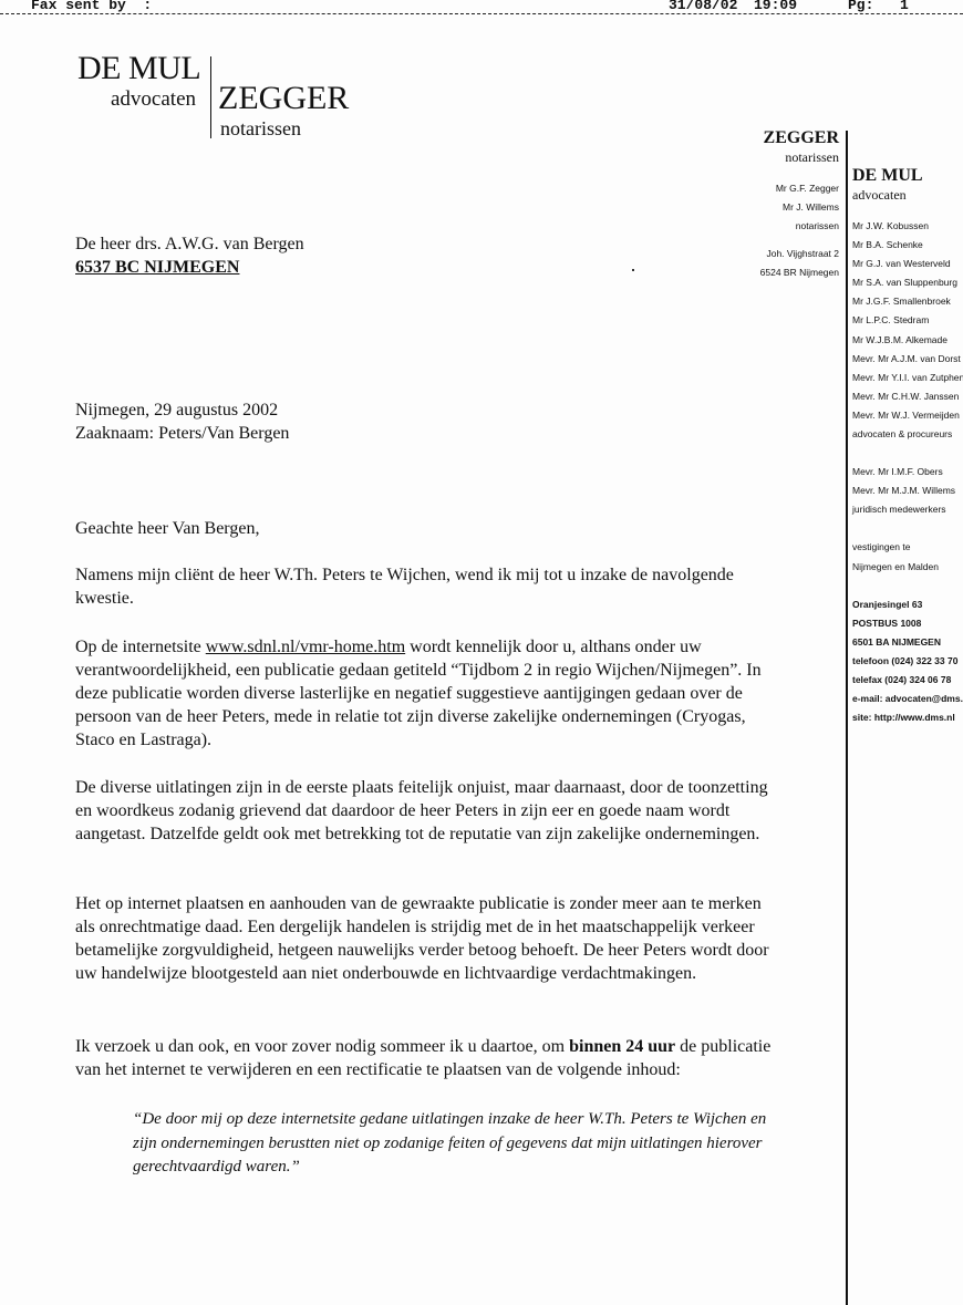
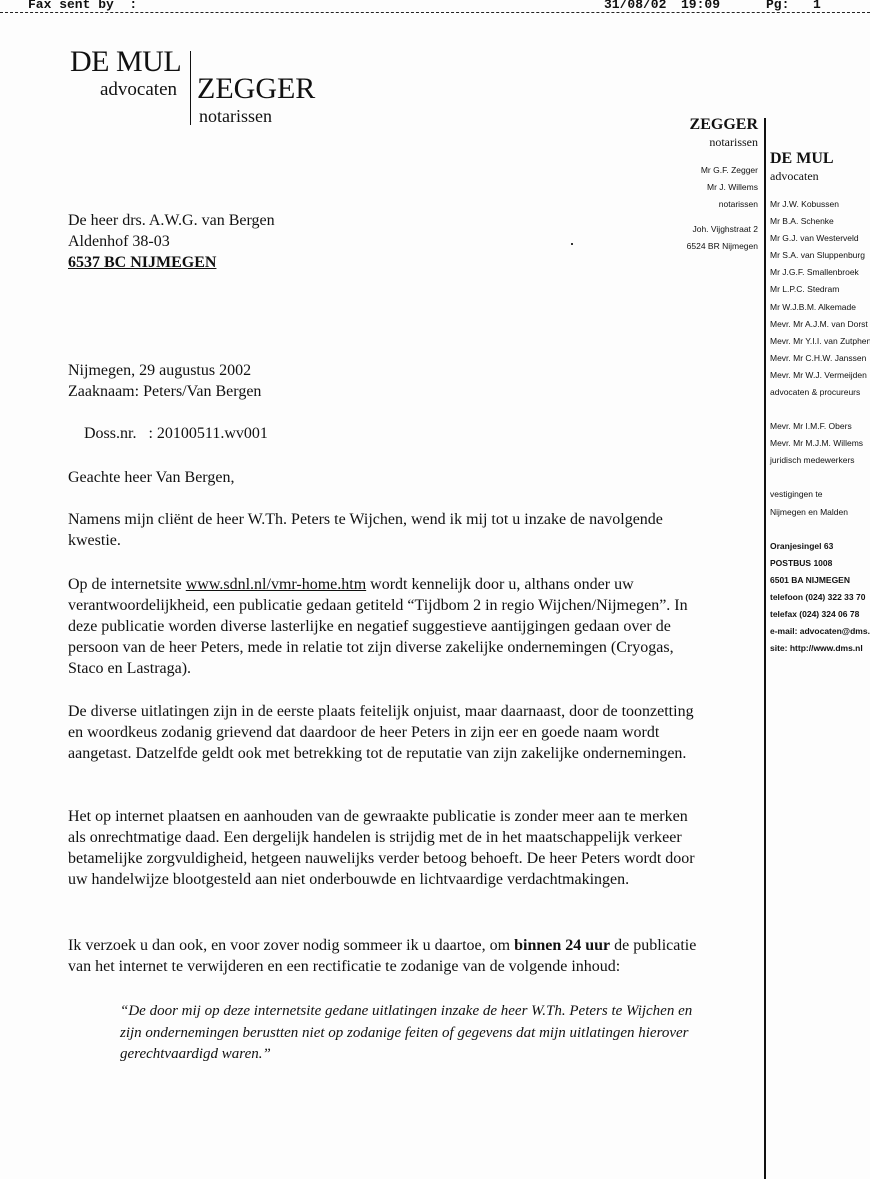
  Fax sent by :
  31/08/02
  19:09
  Pg:
  1
  DE MUL
  advocaten
  ZEGGER
  notarissen
  ZEGGER
  notarissen
  Mr G.F. Zegger
  Mr J. Willems
  notarissen
  Joh. Vijghstraat 2
  6524 BR Nijmegen
  DE MUL
  advocaten
  Mr J.W. Kobussen
  Mr B.A. Schenke
  Mr G.J. van Westerveld
  Mr S.A. van Sluppenburg
  Mr J.G.F. Smallenbroek
  Mr L.P.C. Stedram
  Mr W.J.B.M. Alkemade
  Mevr. Mr A.J.M. van Dorst
  Mevr. Mr Y.I.I. van Zutphen
  Mevr. Mr C.H.W. Janssen
  Mevr. Mr W.J. Vermeijden
  advocaten & procureurs
  Mevr. Mr I.M.F. Obers
  Mevr. Mr M.J.M. Willems
  juridisch medewerkers
  vestigingen te
  Nijmegen en Malden
  Oranjesingel 63
  POSTBUS 1008
  6501 BA NIJMEGEN
  telefoon (024) 322 33 70
  telefax (024) 324 06 78
  e-mail: advocaten@dms.
  site: http://www.dms.nl
  De heer drs. A.W.G. van Bergen
+ Aldenhof 38-03
  6537 BC NIJMEGEN
  Nijmegen, 29 augustus 2002
  Zaaknaam: Peters/Van Bergen
+ Doss.nr. : 20100511.wv001
  Geachte heer Van Bergen,
  Namens mijn cliënt de heer W.Th. Peters te Wijchen, wend ik mij tot u inzake de navolgende kwestie.
  Op de internetsite www.sdnl.nl/vmr-home.htm wordt kennelijk door u, althans onder uw verantwoordelijkheid, een publicatie gedaan getiteld “Tijdbom 2 in regio Wijchen/Nijmegen”. In deze publicatie worden diverse lasterlijke en negatief suggestieve aantijgingen gedaan over de persoon van de heer Peters, mede in relatie tot zijn diverse zakelijke ondernemingen (Cryogas, Staco en Lastraga).
  De diverse uitlatingen zijn in de eerste plaats feitelijk onjuist, maar daarnaast, door de toonzetting en woordkeus zodanig grievend dat daardoor de heer Peters in zijn eer en goede naam wordt aangetast. Datzelfde geldt ook met betrekking tot de reputatie van zijn zakelijke ondernemingen.
  Het op internet plaatsen en aanhouden van de gewraakte publicatie is zonder meer aan te merken als onrechtmatige daad. Een dergelijk handelen is strijdig met de in het maatschappelijk verkeer betamelijke zorgvuldigheid, hetgeen nauwelijks verder betoog behoeft. De heer Peters wordt door uw handelwijze blootgesteld aan niet onderbouwde en lichtvaardige verdachtmakingen.
- Ik verzoek u dan ook, en voor zover nodig sommeer ik u daartoe, om binnen 24 uur de publicatie van het internet te verwijderen en een rectificatie te plaatsen van de volgende inhoud:
+ Ik verzoek u dan ook, en voor zover nodig sommeer ik u daartoe, om binnen 24 uur de publicatie van het internet te verwijderen en een rectificatie te zodanige van de volgende inhoud:
  “De door mij op deze internetsite gedane uitlatingen inzake de heer W.Th. Peters te Wijchen en zijn ondernemingen berustten niet op zodanige feiten of gegevens dat mijn uitlatingen hierover gerechtvaardigd waren.”
